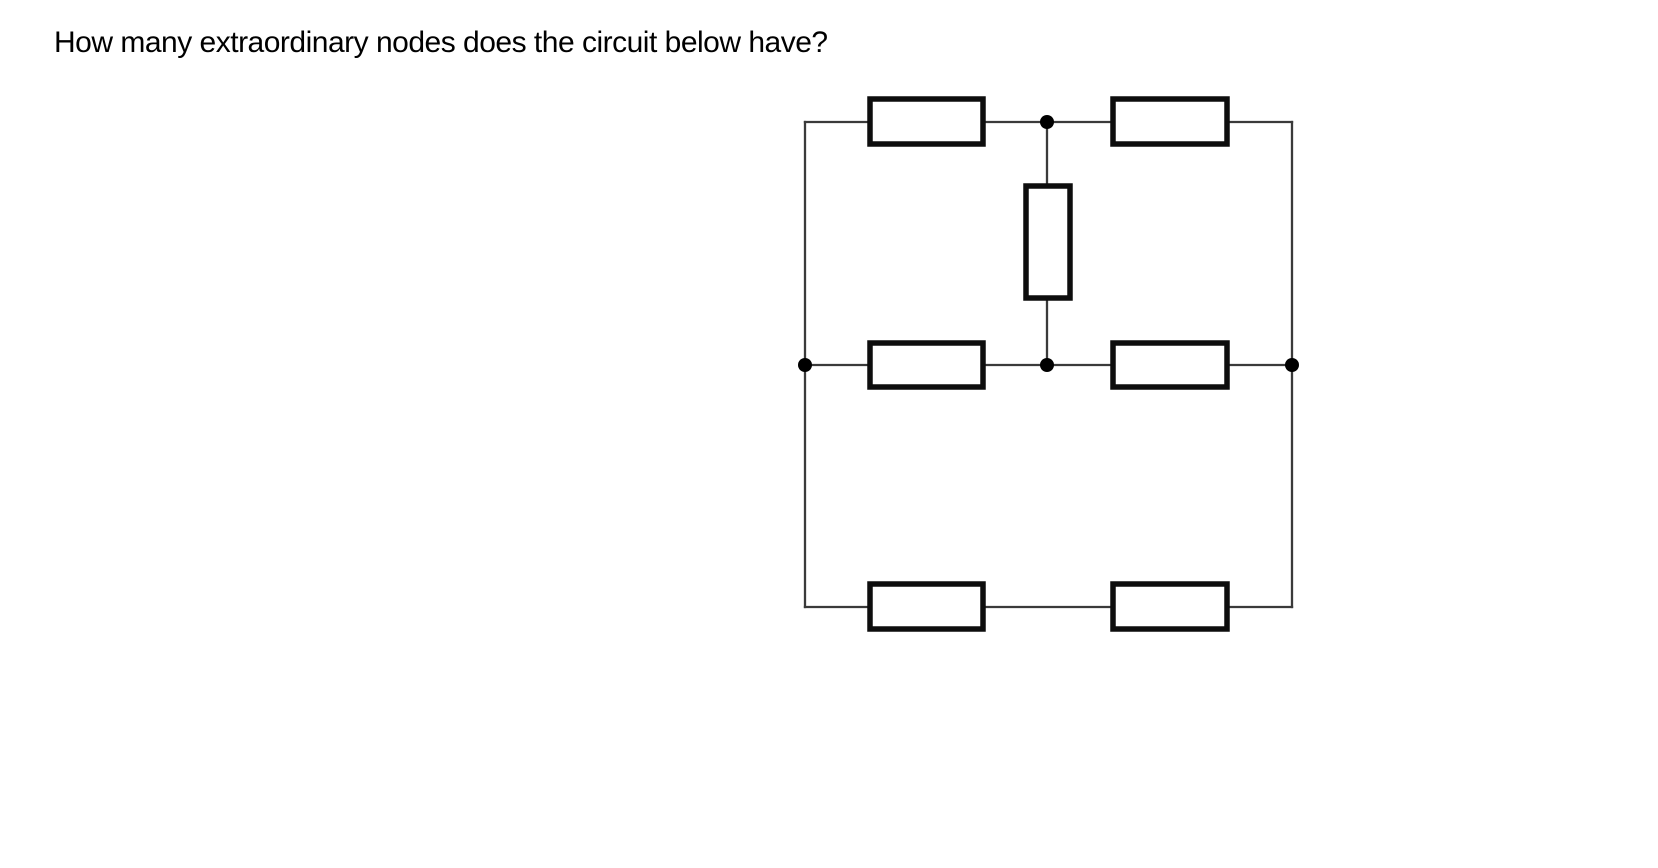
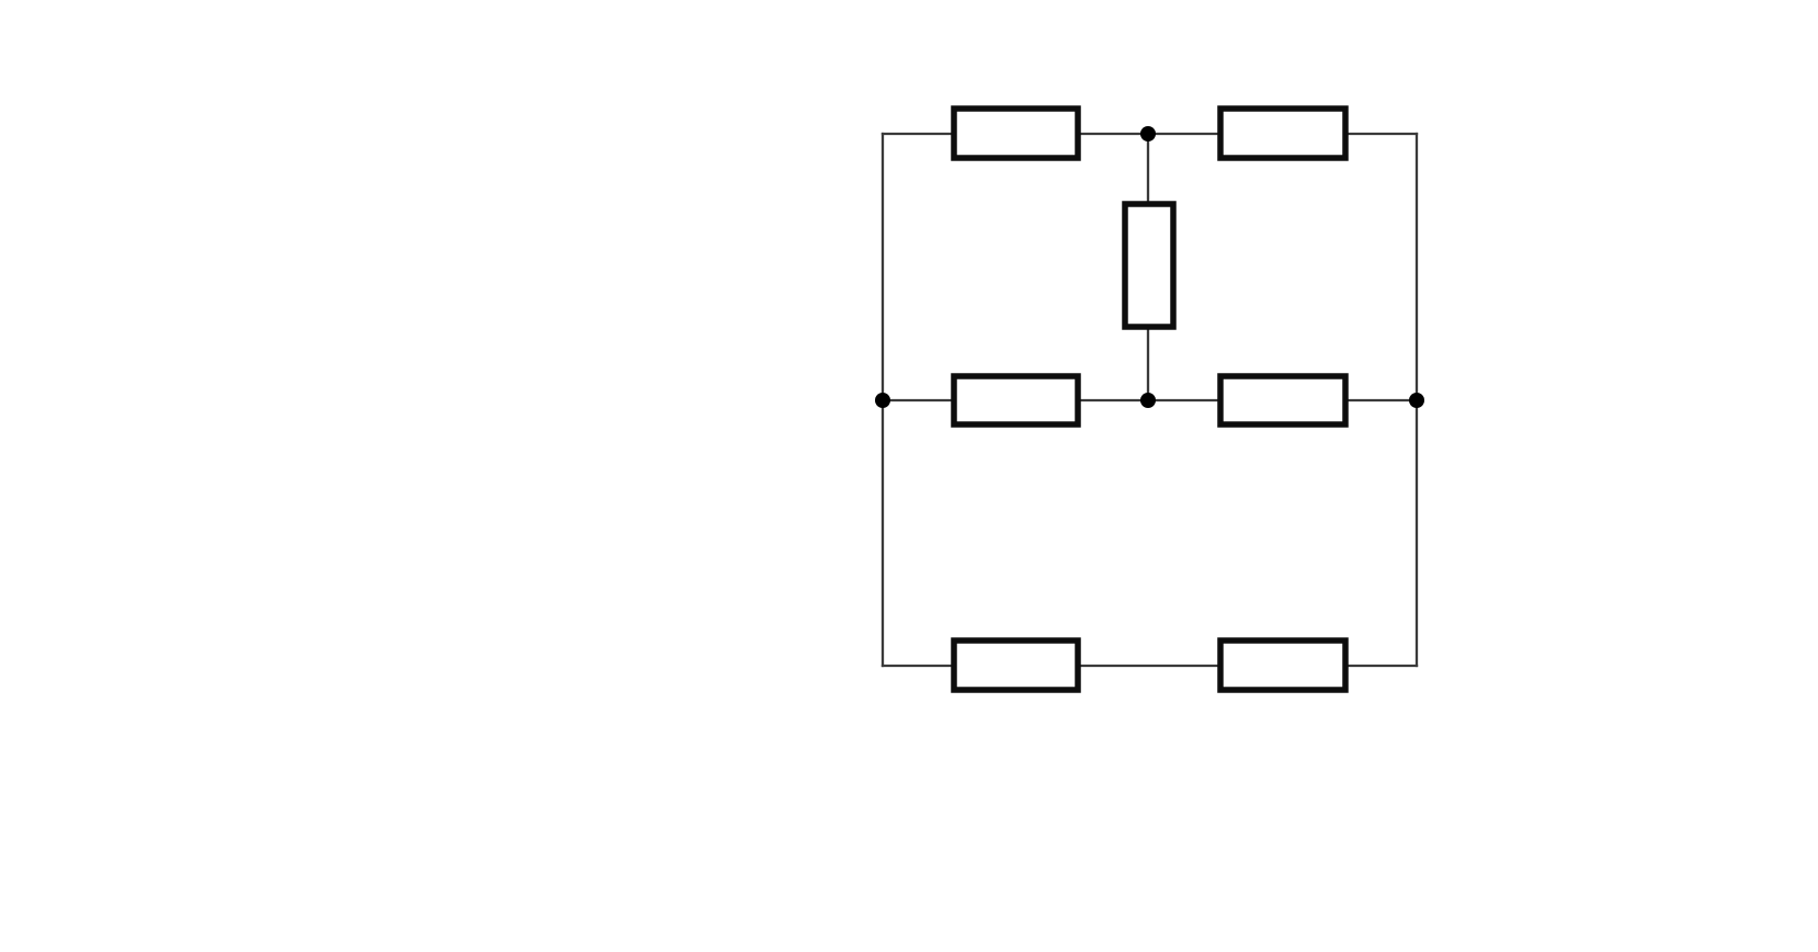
- How many extraordinary nodes does the circuit below have?
